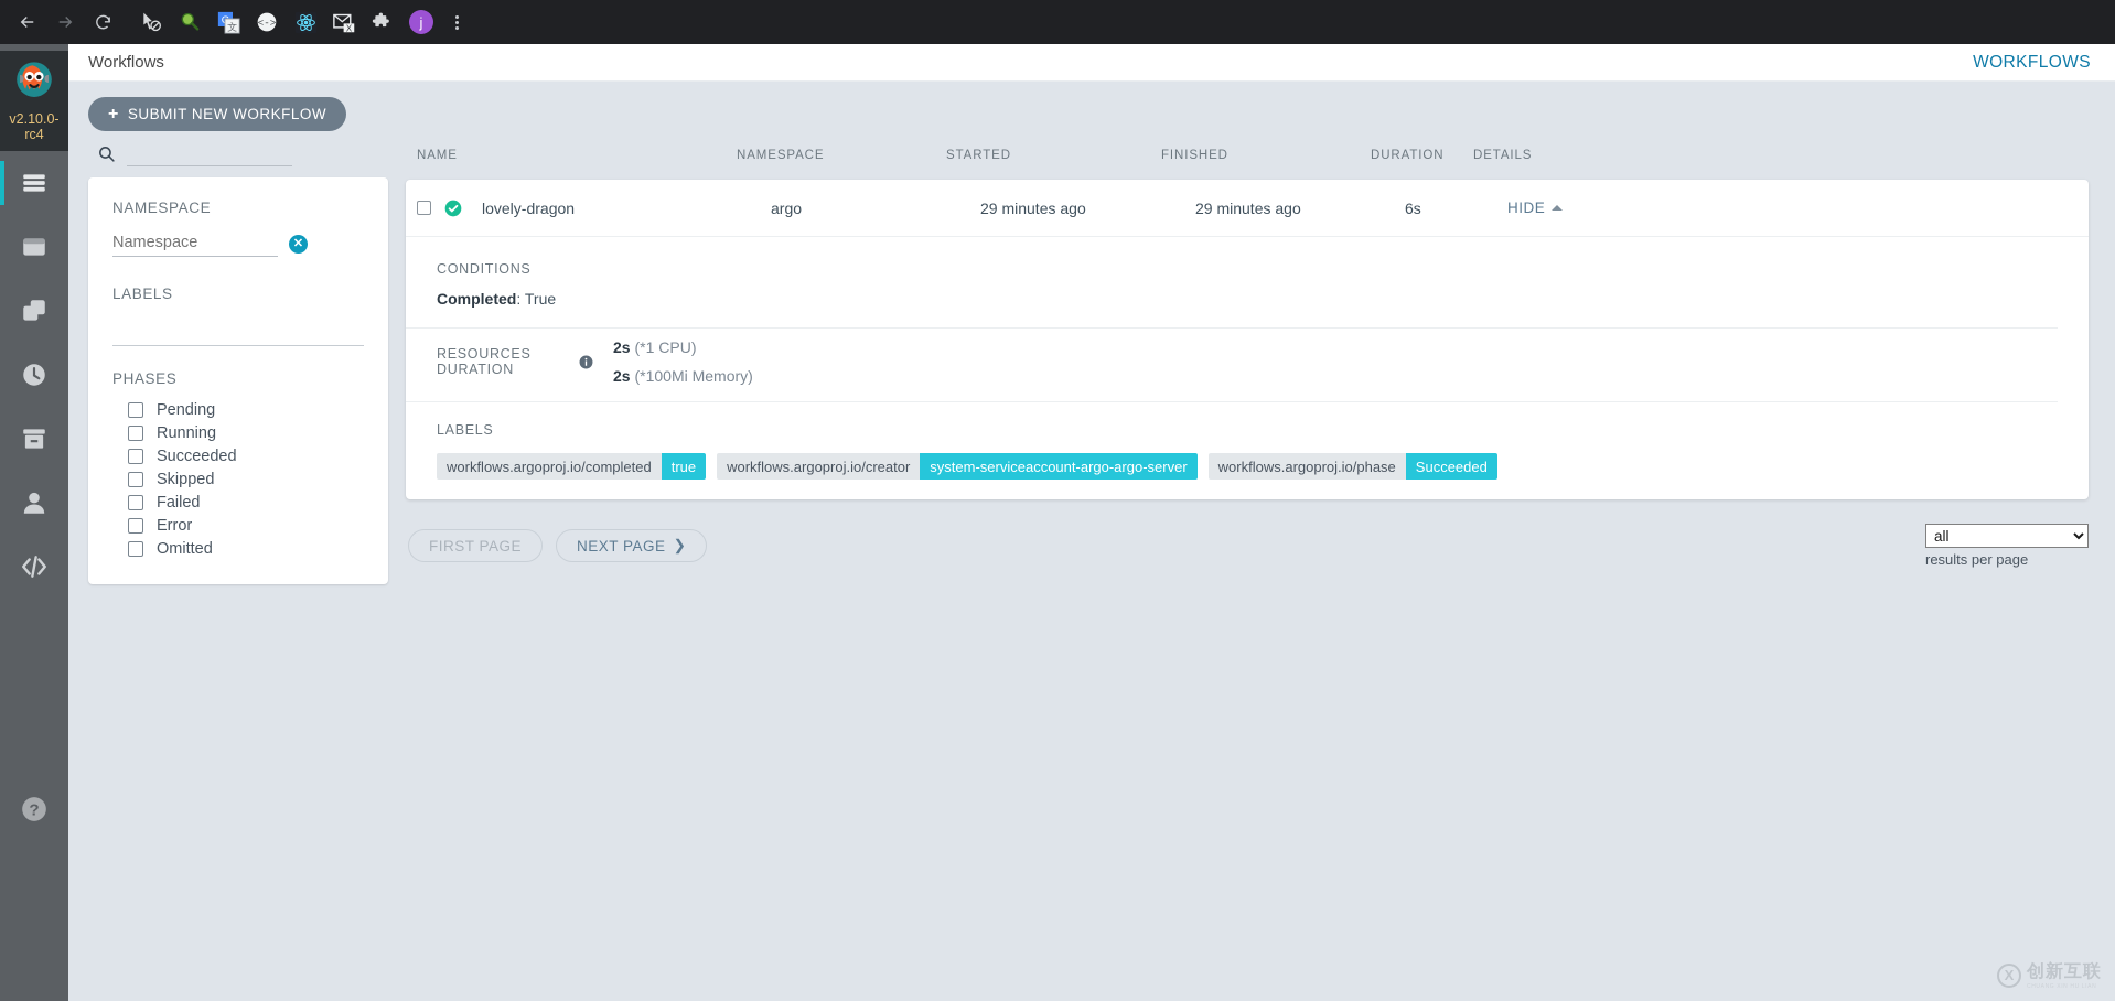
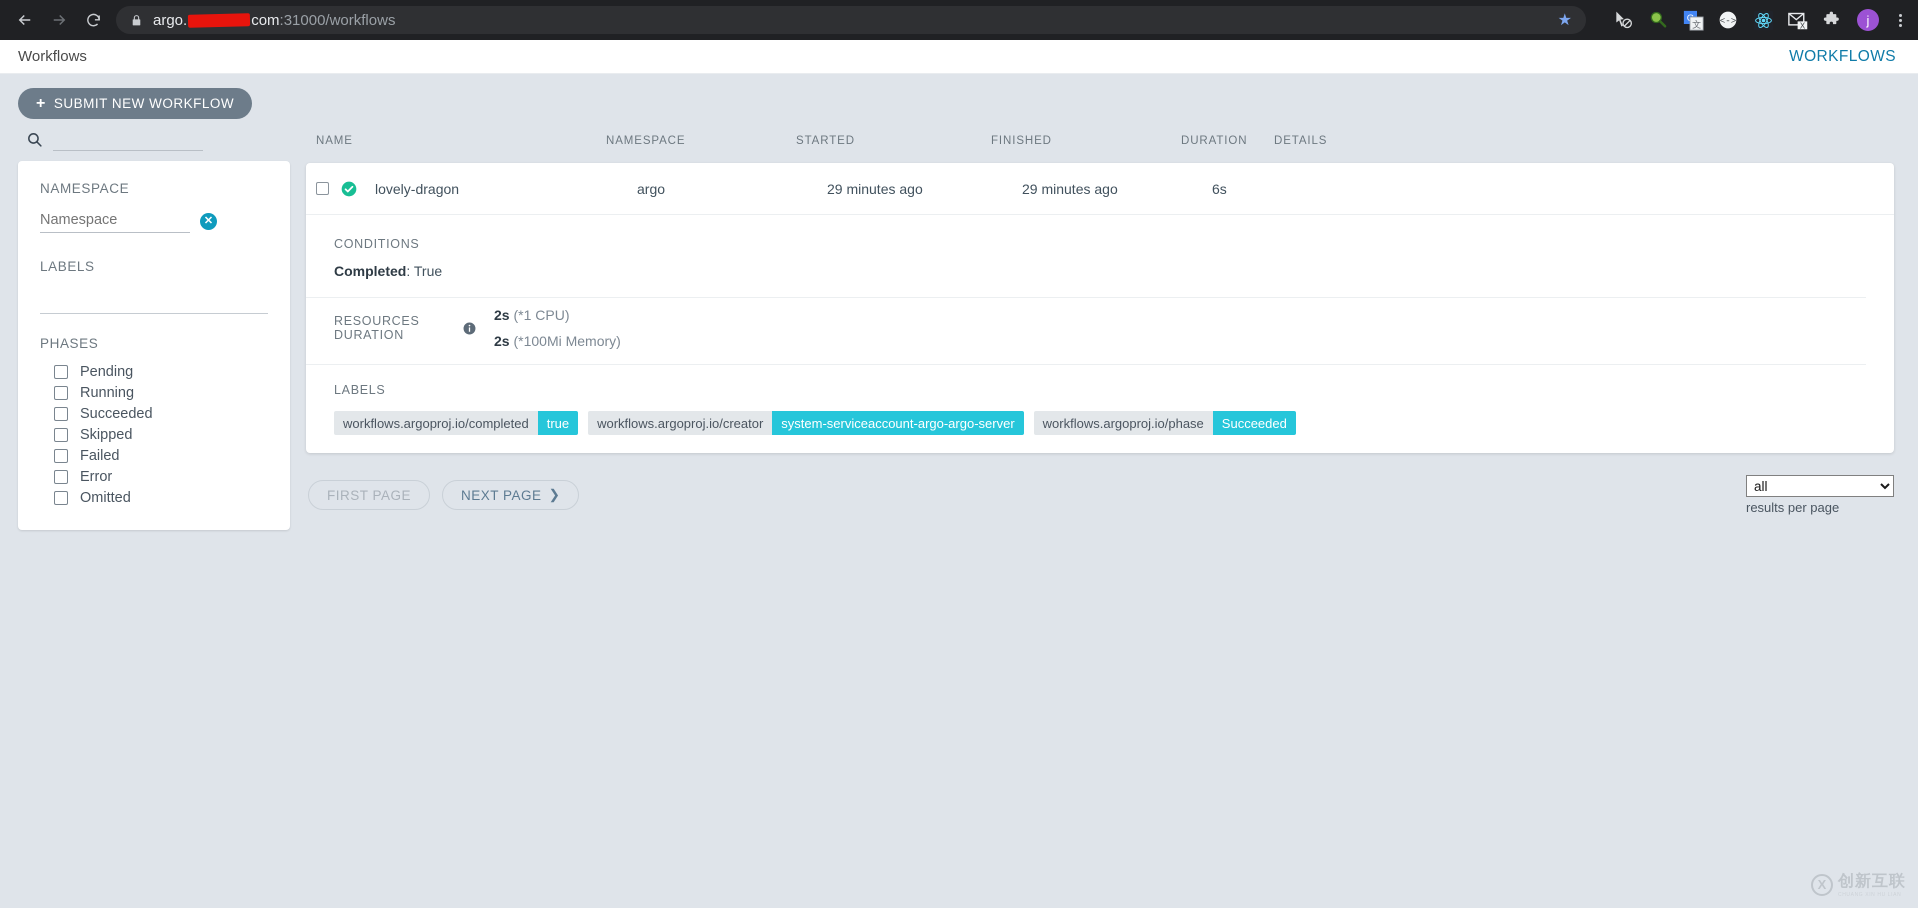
+ argo.
+ com
+ :31000/workflows
+ ★
  文
  <->
  X
  j
- v2.10.0-rc4
- ?
  Workflows
  WORKFLOWS
  +
  SUBMIT NEW WORKFLOW
  NAMESPACE
  Namespace
  ✕
  LABELS
  PHASES
  Pending
  Running
  Succeeded
  Skipped
  Failed
  Error
  Omitted
  NAME
  NAMESPACE
  STARTED
  FINISHED
  DURATION
  DETAILS
  lovely-dragon
  argo
  29 minutes ago
  29 minutes ago
  6s
- HIDE
  CONDITIONS
  Completed: True
  RESOURCES DURATION
  2s (*1 CPU)
  2s (*100Mi Memory)
  LABELS
  workflows.argoproj.io/completed
  true
  workflows.argoproj.io/creator
  system-serviceaccount-argo-argo-server
  workflows.argoproj.io/phase
  Succeeded
  FIRST PAGE
  NEXT PAGE
  ❯
  all
  results per page
  X
  创新互联
